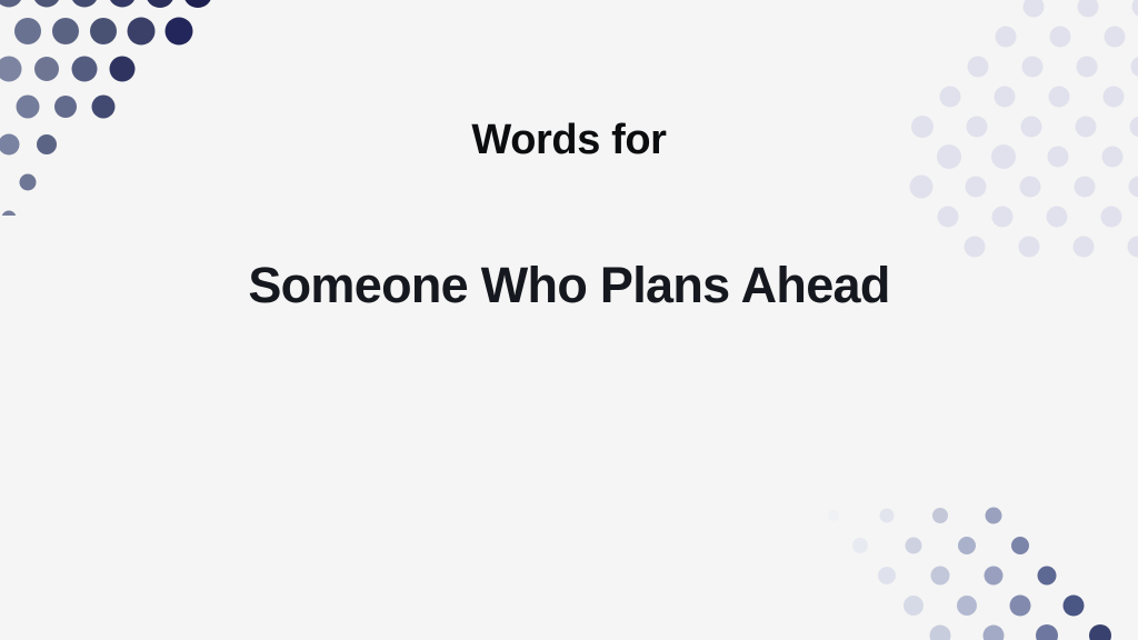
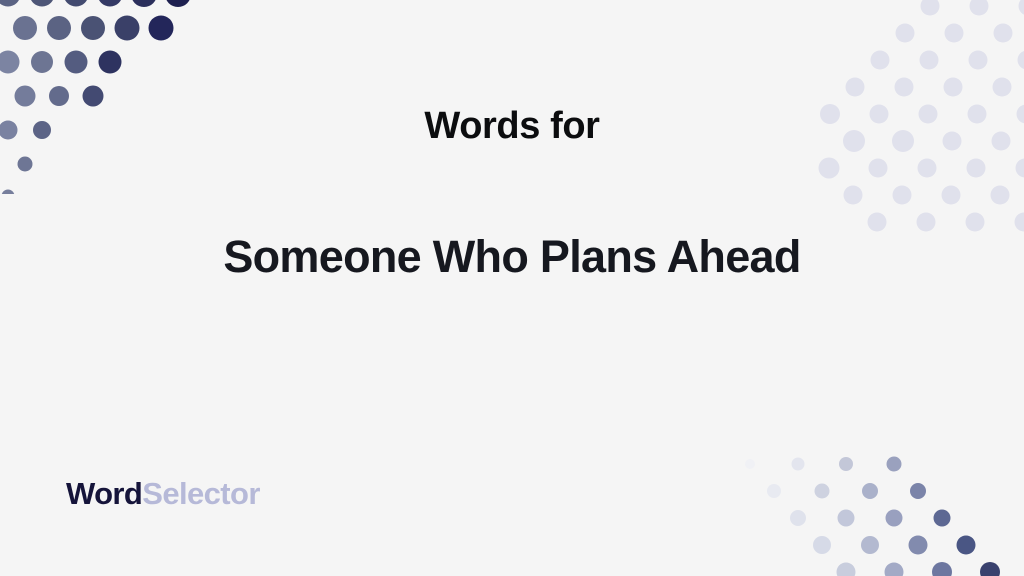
  Words for
  Someone Who Plans Ahead
+ WordSelector
